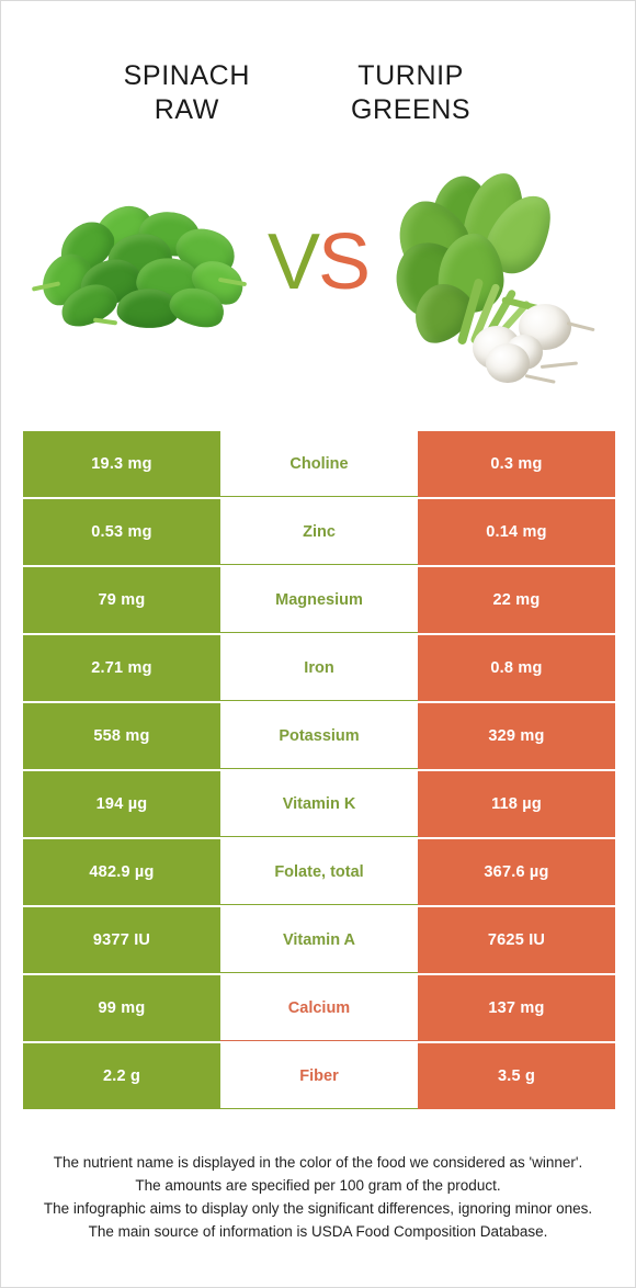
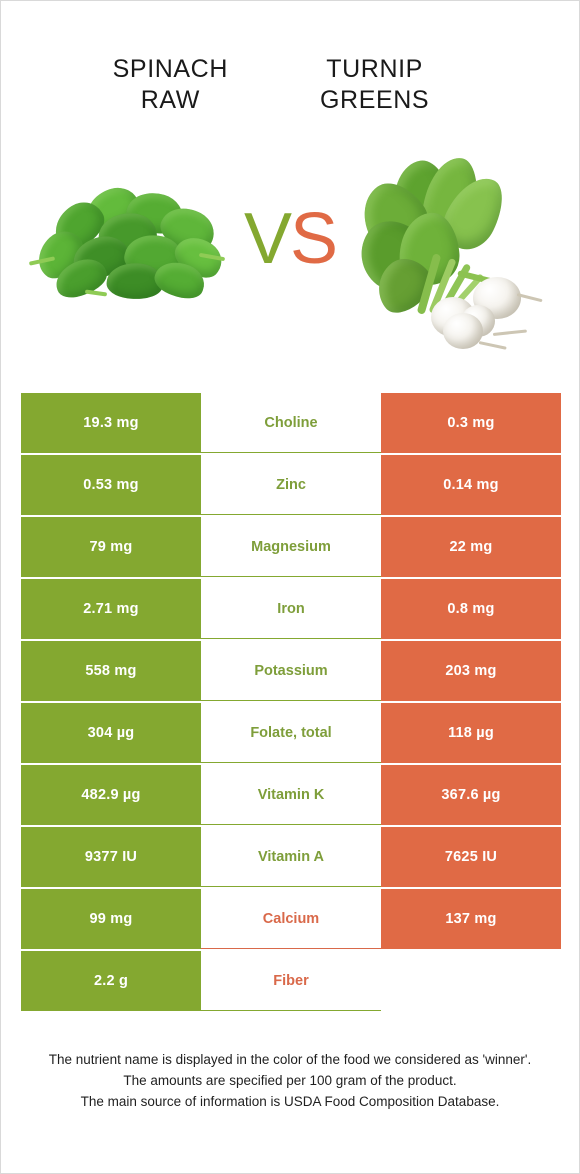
  SPINACH
  RAW
  TURNIP
  GREENS
  VS
  19.3 mg
  Choline
  0.3 mg
  0.53 mg
  Zinc
  0.14 mg
  79 mg
  Magnesium
  22 mg
  2.71 mg
  Iron
  0.8 mg
  558 mg
  Potassium
- 329 mg
+ 203 mg
- 194 µg
+ 304 µg
- Vitamin K
+ Folate, total
  118 µg
  482.9 µg
- Folate, total
+ Vitamin K
  367.6 µg
  9377 IU
  Vitamin A
  7625 IU
  99 mg
  Calcium
  137 mg
  2.2 g
  Fiber
- 3.5 g
  The nutrient name is displayed in the color of the food we considered as 'winner'.
  The amounts are specified per 100 gram of the product.
- The infographic aims to display only the significant differences, ignoring minor ones.
  The main source of information is USDA Food Composition Database.
